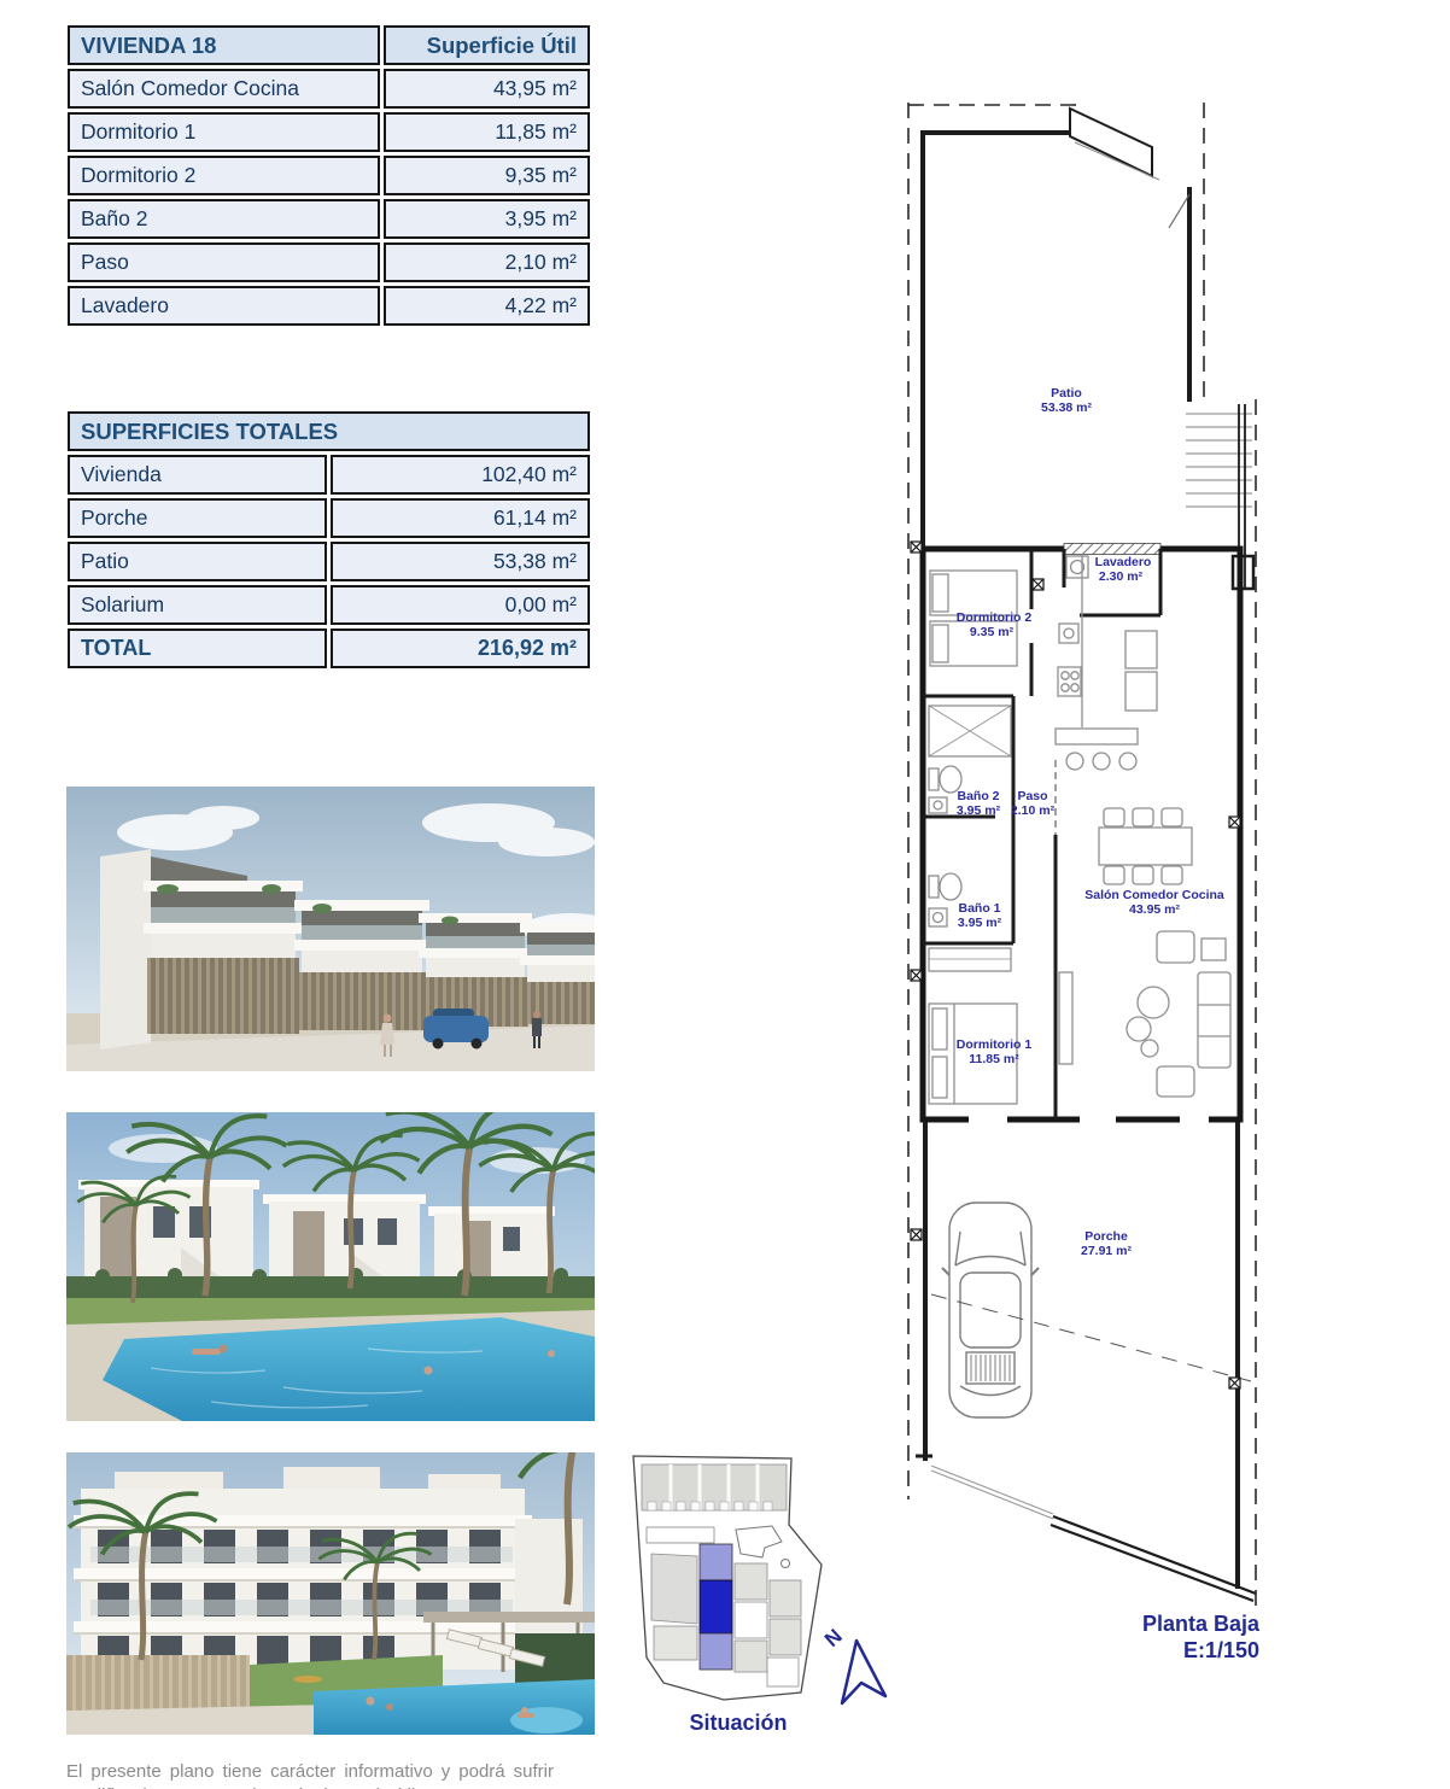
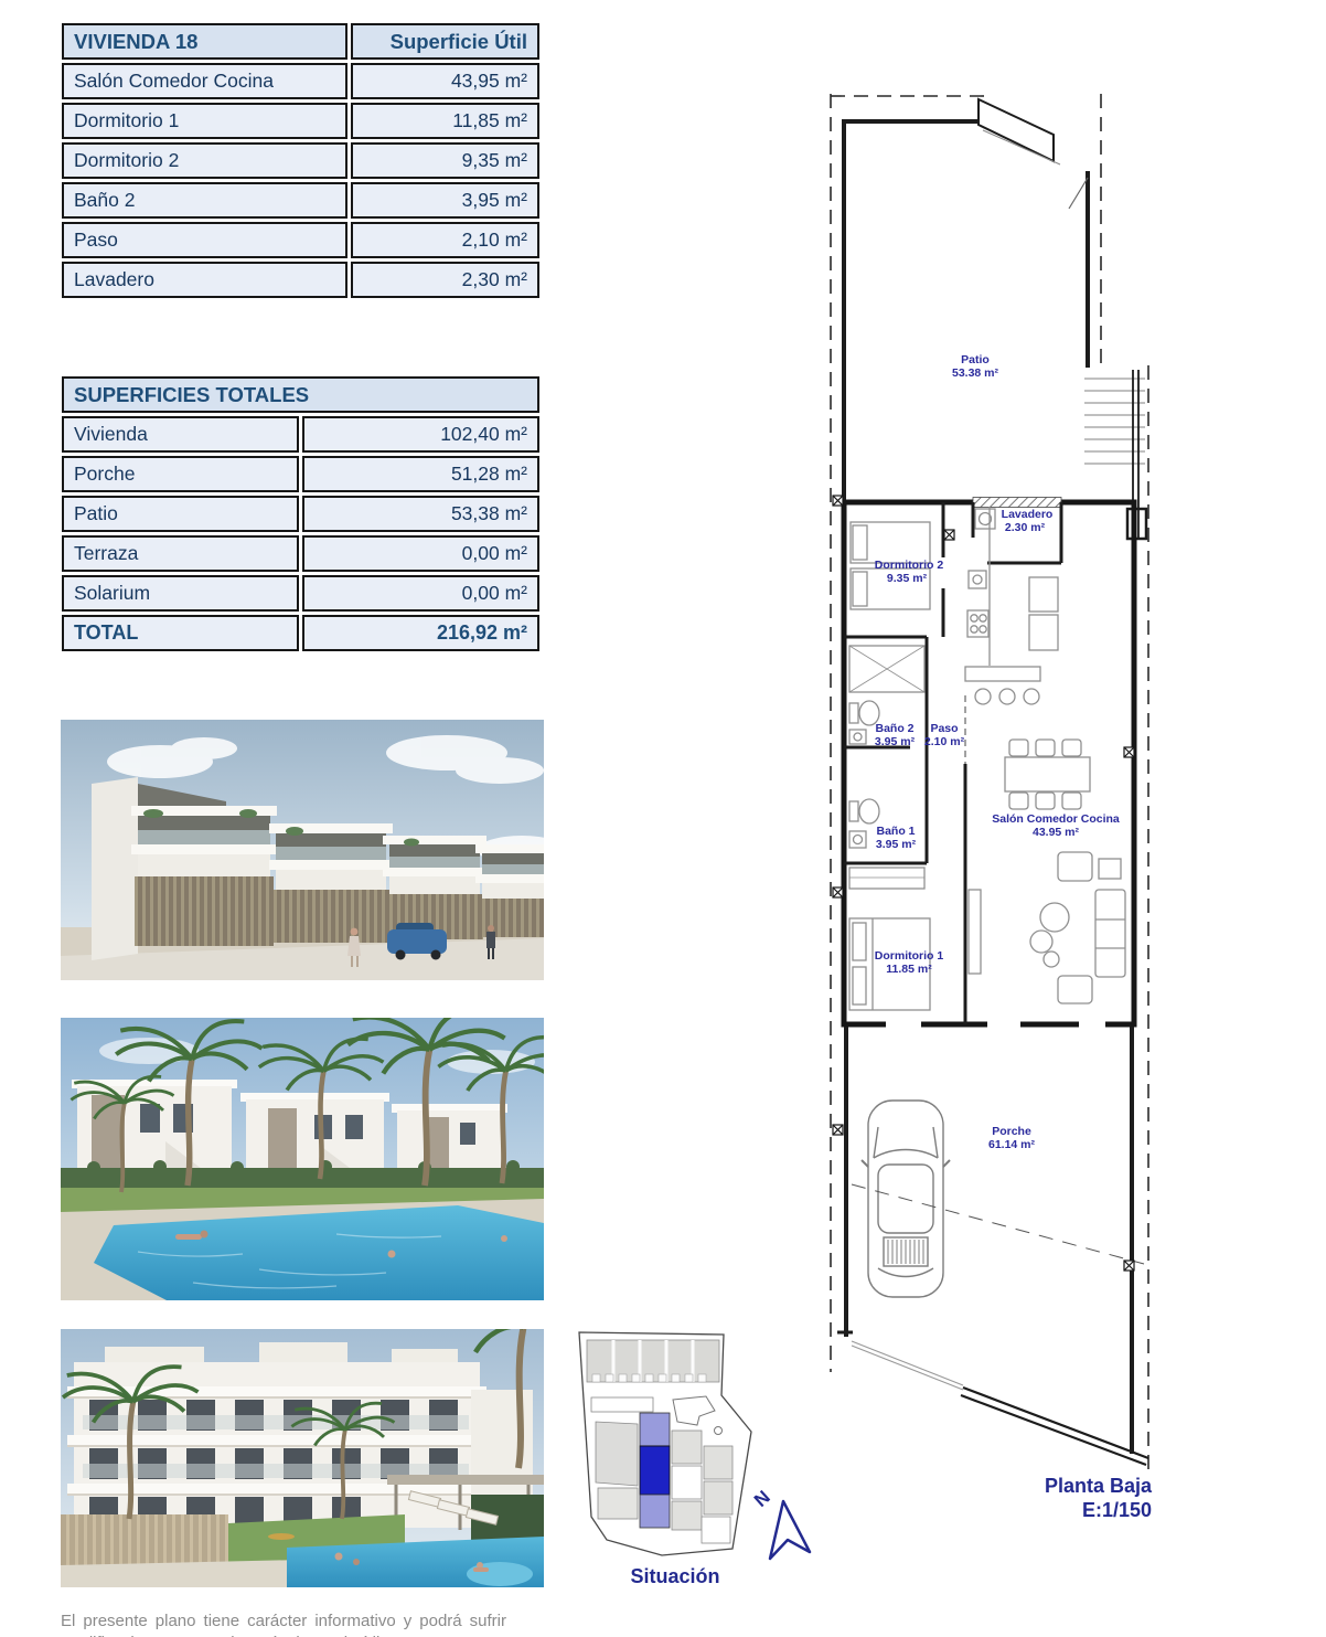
  VIVIENDA 18	Superficie Útil
  Salón Comedor Cocina	43,95 m²
  Dormitorio 1	11,85 m²
  Dormitorio 2	9,35 m²
  Baño 2	3,95 m²
  Paso	2,10 m²
- Lavadero	4,22 m²
+ Lavadero	2,30 m²
  SUPERFICIES TOTALES
  Vivienda	102,40 m²
- Porche	61,14 m²
+ Porche	51,28 m²
  Patio	53,38 m²
+ Terraza	0,00 m²
  Solarium	0,00 m²
  TOTAL	216,92 m²
  Situación
  Patio
  53.38 m²
  Lavadero
  2.30 m²
  Dormitorio 2
  9.35 m²
  Baño 2
  3.95 m²
  Paso
  2.10 m²
  Baño 1
  3.95 m²
  Dormitorio 1
  11.85 m²
  Salón Comedor Cocina
  43.95 m²
  Porche
- 27.91 m²
+ 61.14 m²
  Planta Baja
  E:1/150
